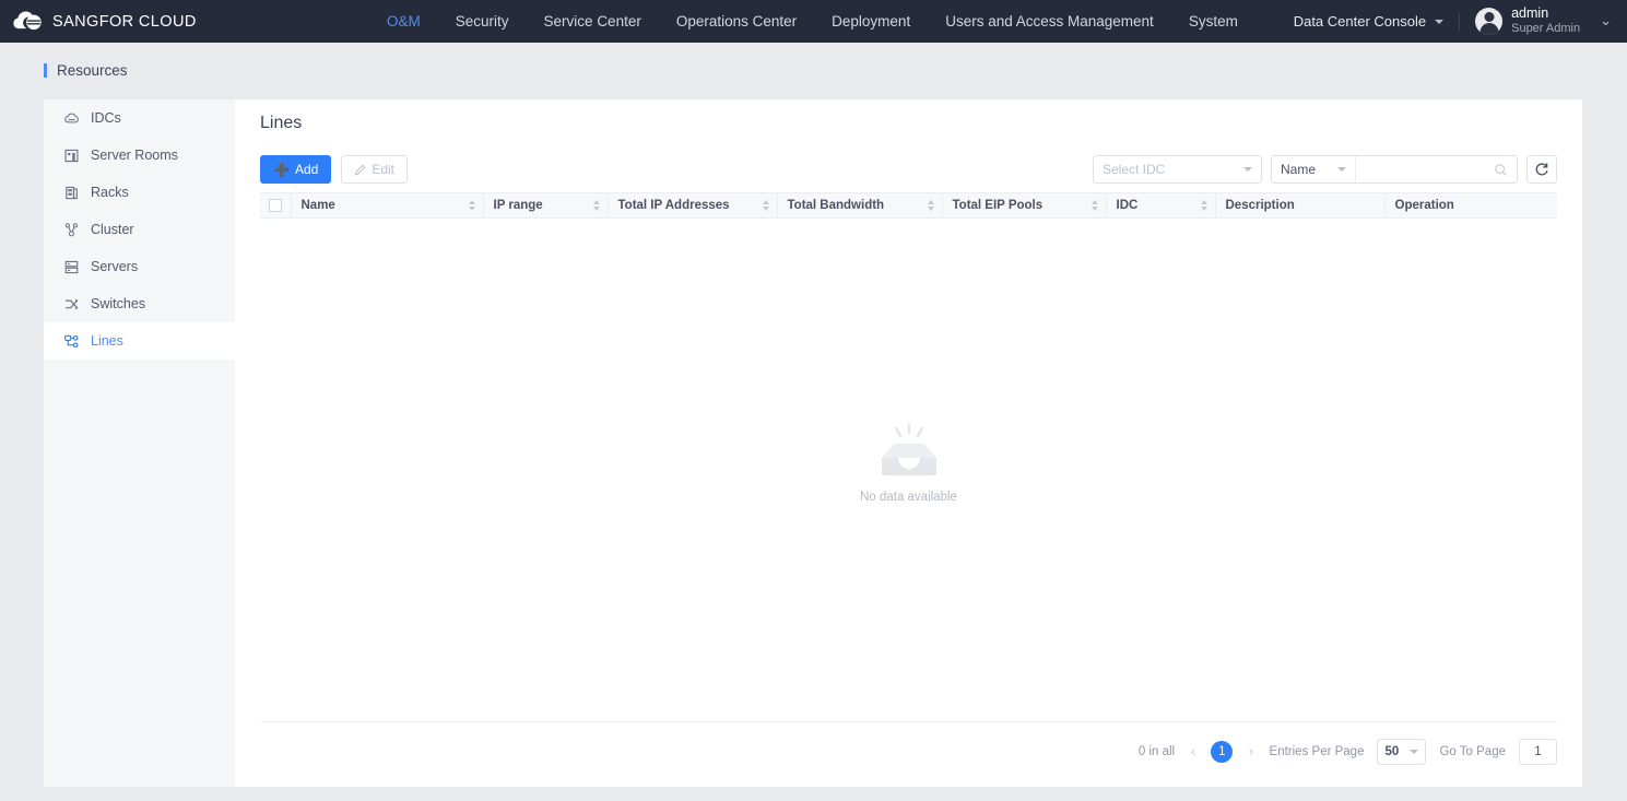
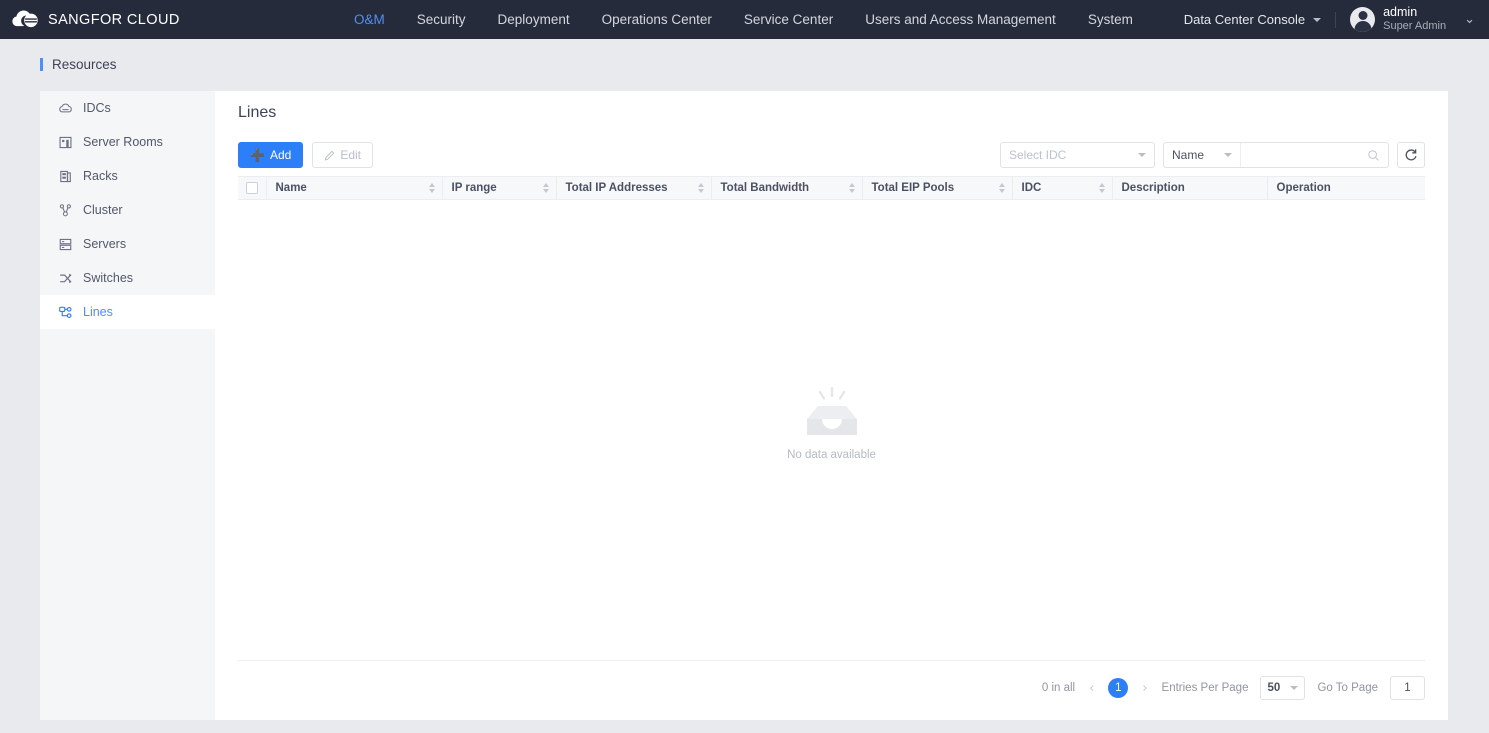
  SANGFOR CLOUD
  O&M
  Security
- Service Center
+ Deployment
  Operations Center
- Deployment
+ Service Center
  Users and Access Management
  System
  Data Center Console
  admin
  Super Admin
  ⌄
  Resources
  IDCs
  Server Rooms
  Racks
  Cluster
  Servers
  Switches
  Lines
  Lines
  ➕
  Add
  Edit
  Select IDC
  Name
  	Name	IP range	Total IP Addresses	Total Bandwidth	Total EIP Pools	IDC	Description	Operation
  No data available
  0 in all
  ‹
  1
  ›
  Entries Per Page
  50
  Go To Page
  1
